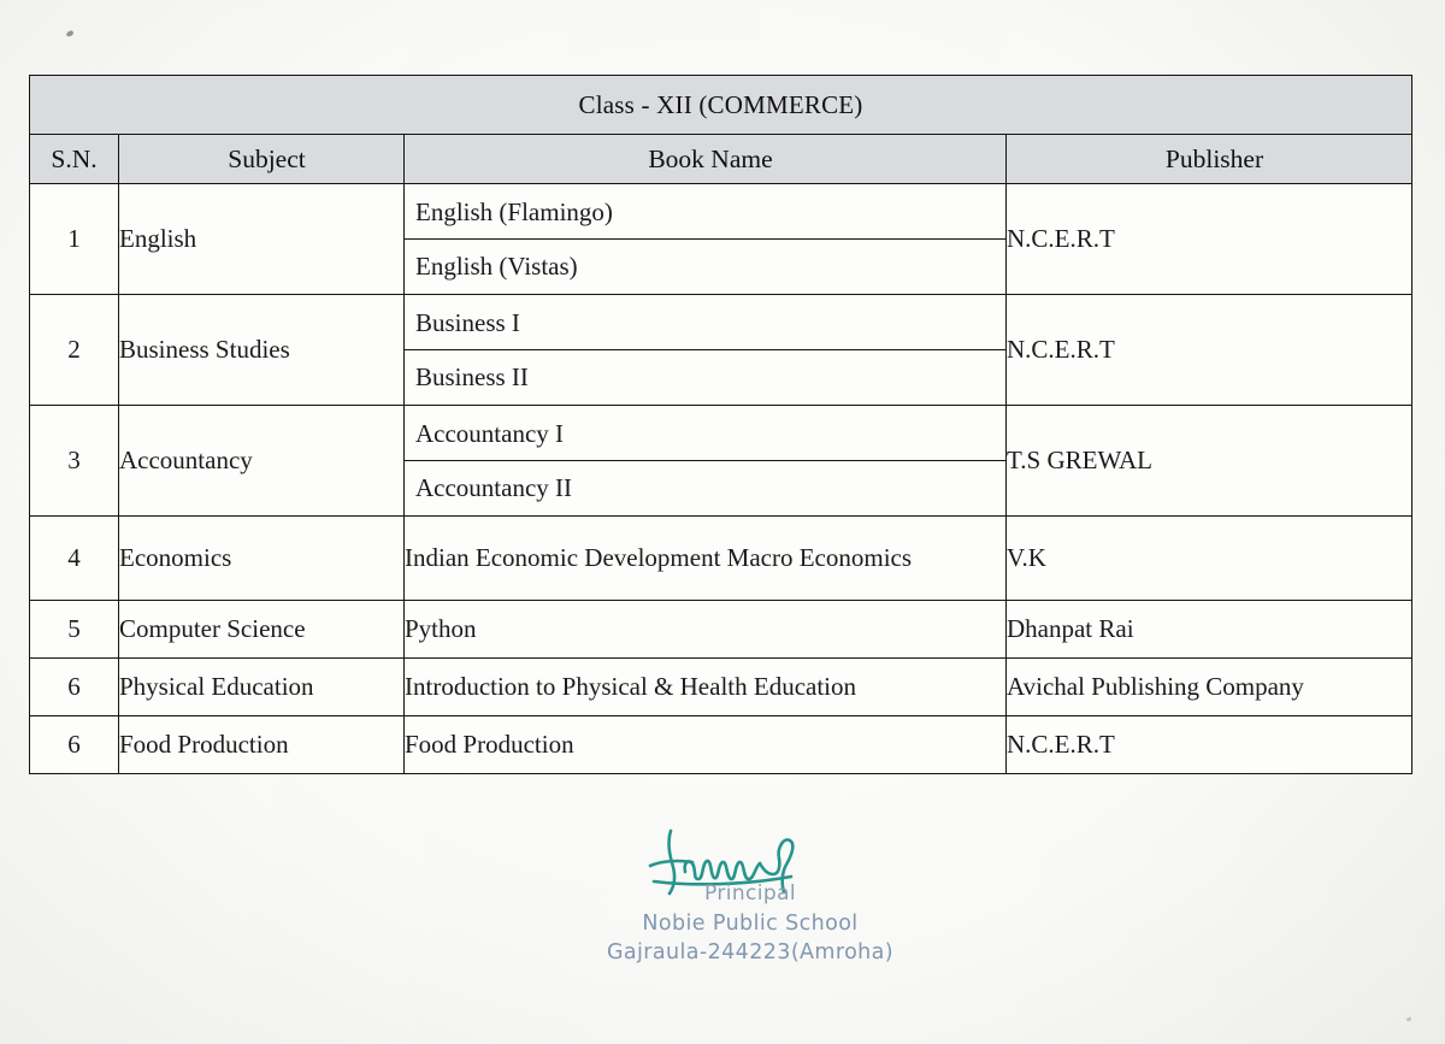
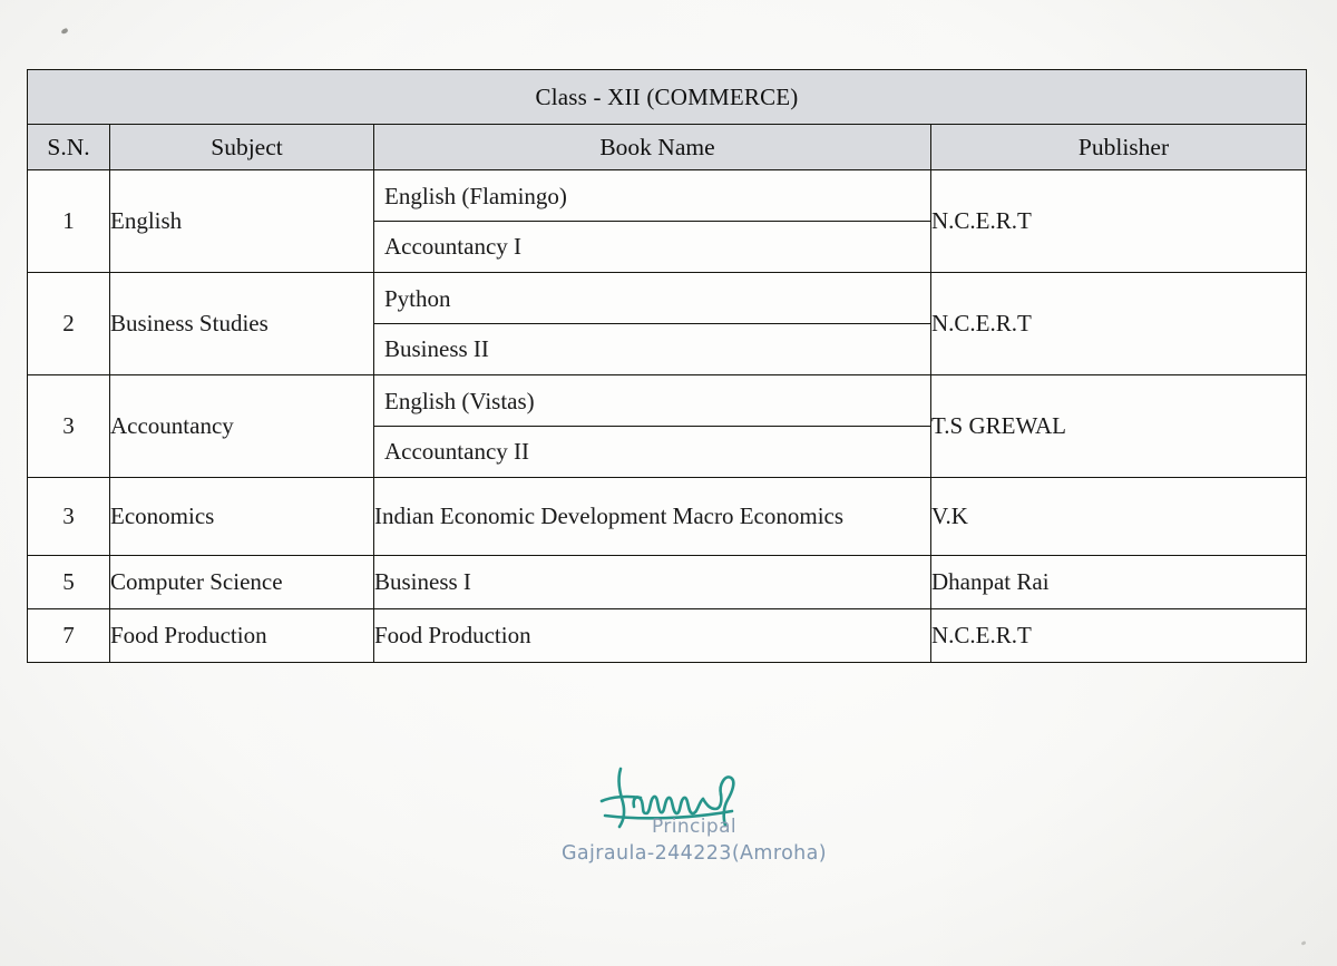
  Class - XII (COMMERCE)
  S.N.	Subject	Book Name	Publisher
- 1	English	English (Flamingo) English (Vistas)	N.C.E.R.T
+ 1	English	English (Flamingo) Accountancy I	N.C.E.R.T
- 2	Business Studies	Business I Business II	N.C.E.R.T
+ 2	Business Studies	Python Business II	N.C.E.R.T
- 3	Accountancy	Accountancy I Accountancy II	T.S GREWAL
+ 3	Accountancy	English (Vistas) Accountancy II	T.S GREWAL
- 4	Economics	Indian Economic Development Macro Economics	V.K
+ 3	Economics	Indian Economic Development Macro Economics	V.K
- 5	Computer Science	Python	Dhanpat Rai
+ 5	Computer Science	Business I	Dhanpat Rai
- 6	Physical Education	Introduction to Physical & Health Education	Avichal Publishing Company
- 6	Food Production	Food Production	N.C.E.R.T
+ 7	Food Production	Food Production	N.C.E.R.T
  Principal
- Nobie Public School
  Gajraula-244223(Amroha)
